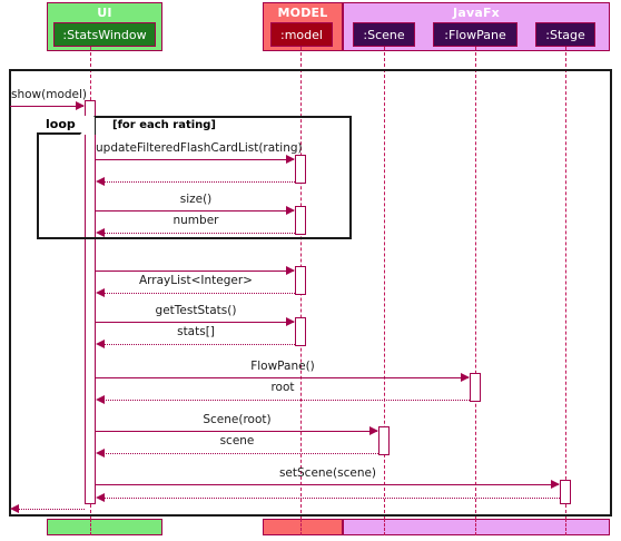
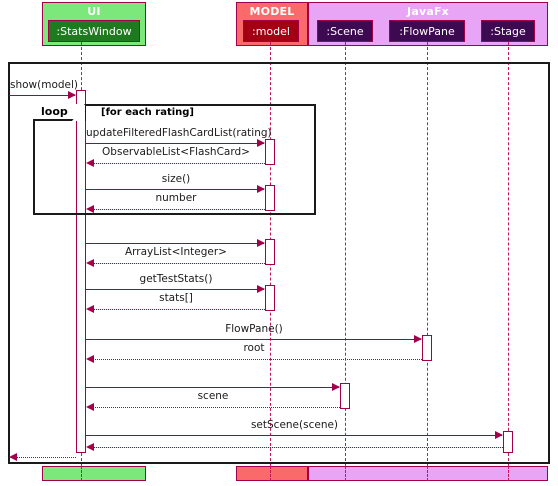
  UI
  MODEL
  JavaFx
  :StatsWindow
  :model
  :Scene
  :FlowPane
  :Stage
  show(model)
  loop
  [for each rating]
  updateFilteredFlashCardList(rating)
+ ObservableList<FlashCard>
  size()
  number
  ArrayList<Integer>
  getTestStats()
  stats[]
  FlowPane()
  root
- Scene(root)
  scene
  setScene(scene)
